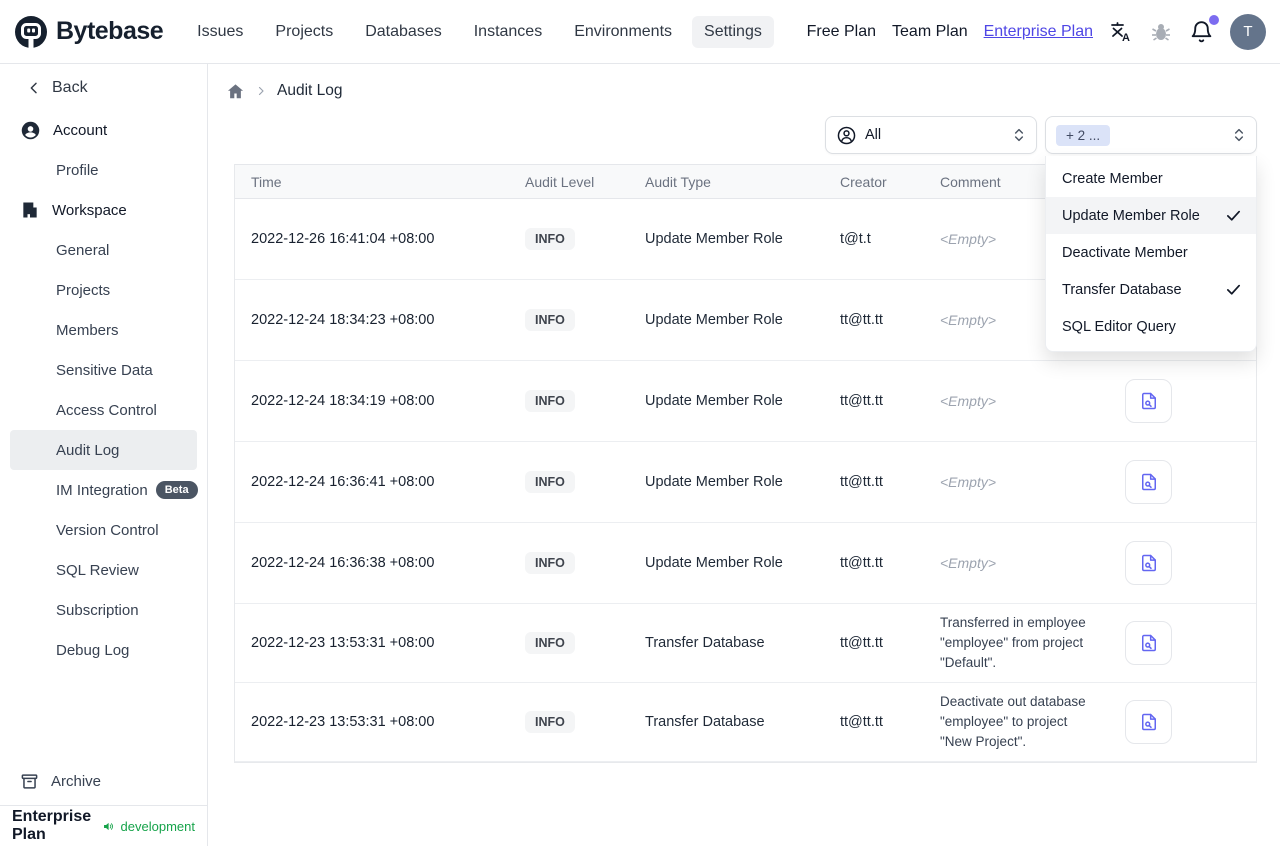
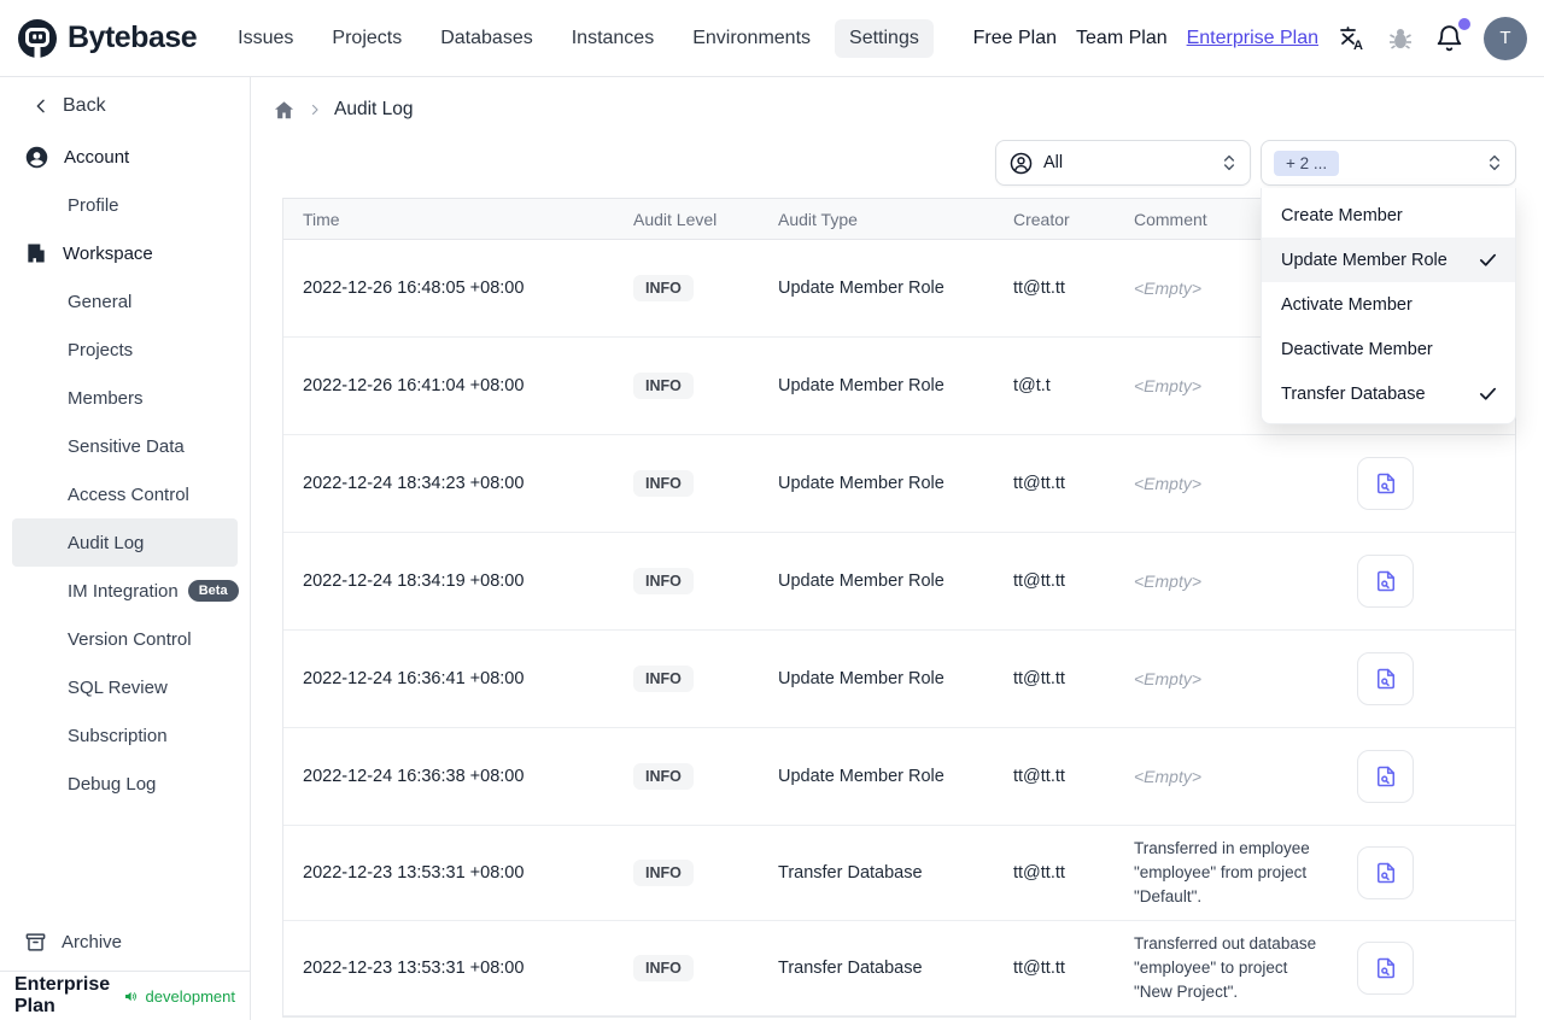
  Bytebase
  Issues
  Projects
  Databases
  Instances
  Environments
  Settings
  Free Plan
  Team Plan
  Enterprise Plan
  A
  T
  Back
  Account
  Profile
  Workspace
  General
  Projects
  Members
  Sensitive Data
  Access Control
  Audit Log
  IM Integration
  Beta
  Version Control
  SQL Review
  Subscription
  Debug Log
  Archive
  Enterprise Plan
  development
  Audit Log
  All
  + 2 ...
  Time	Audit Level	Audit Type	Creator	Comment
+ 2022-12-26 16:48:05 +08:00	INFO	Update Member Role	tt@tt.tt	<Empty>
  2022-12-26 16:41:04 +08:00	INFO	Update Member Role	t@t.t	<Empty>
  2022-12-24 18:34:23 +08:00	INFO	Update Member Role	tt@tt.tt	<Empty>
  2022-12-24 18:34:19 +08:00	INFO	Update Member Role	tt@tt.tt	<Empty>
  2022-12-24 16:36:41 +08:00	INFO	Update Member Role	tt@tt.tt	<Empty>
  2022-12-24 16:36:38 +08:00	INFO	Update Member Role	tt@tt.tt	<Empty>
  2022-12-23 13:53:31 +08:00	INFO	Transfer Database	tt@tt.tt	Transferred in employee "employee" from project "Default".
- 2022-12-23 13:53:31 +08:00	INFO	Transfer Database	tt@tt.tt	Deactivate out database "employee" to project "New Project".
+ 2022-12-23 13:53:31 +08:00	INFO	Transfer Database	tt@tt.tt	Transferred out database "employee" to project "New Project".
  Create Member
  Update Member Role
+ Activate Member
  Deactivate Member
  Transfer Database
- SQL Editor Query
